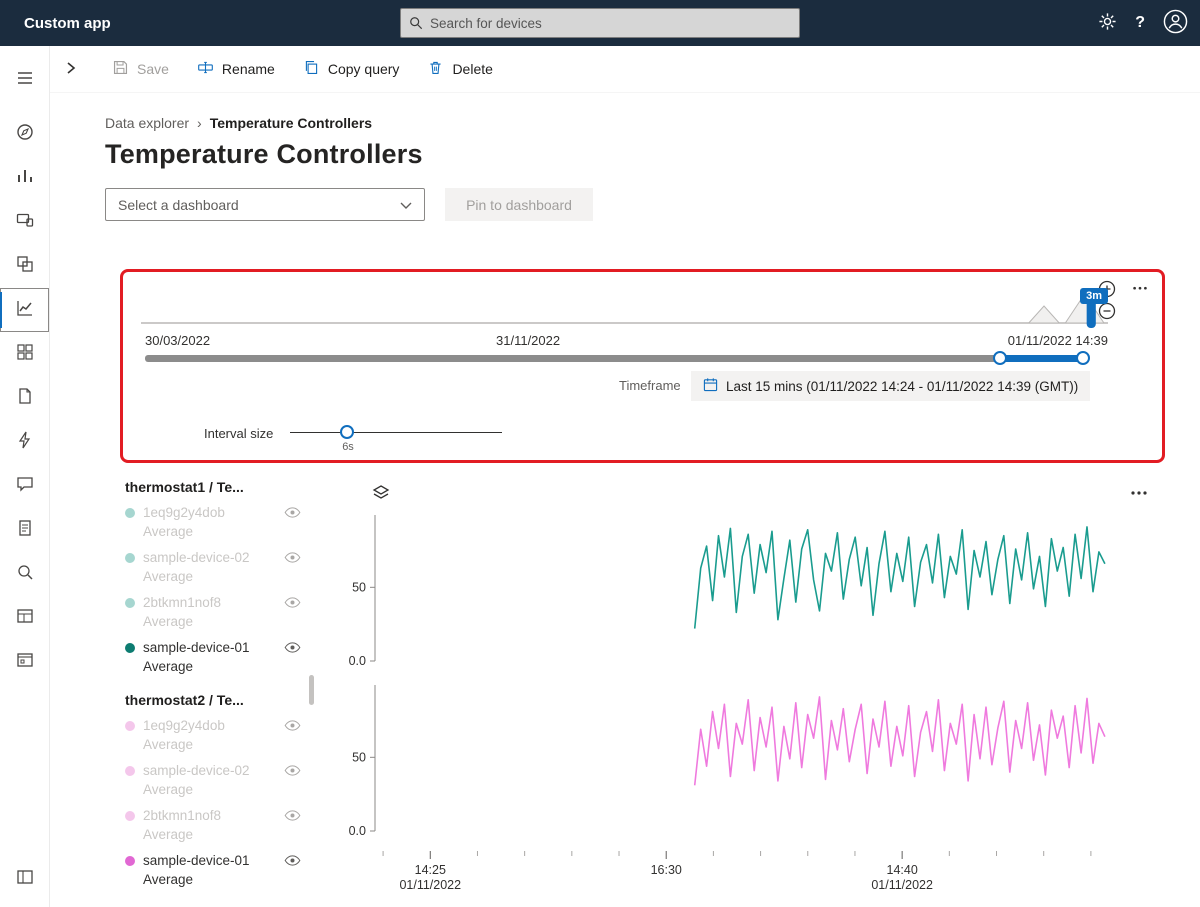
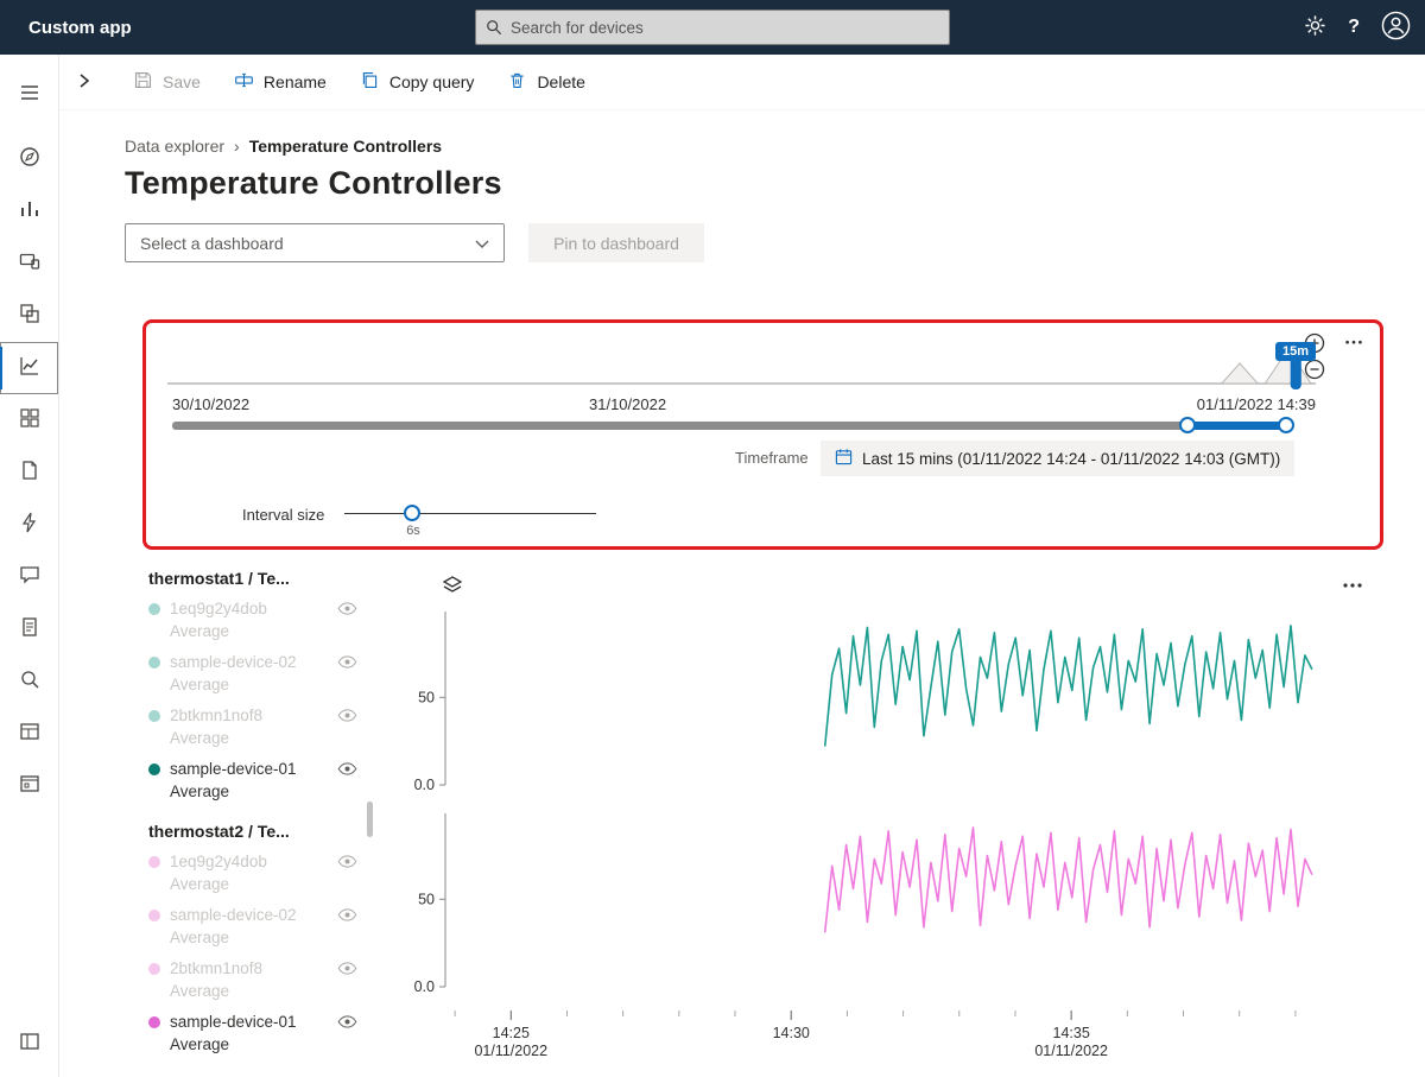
  Custom app
  Search for devices
  ?
  Save
  Rename
  Copy query
  Delete
  Data explorer
  ›
  Temperature Controllers
  Temperature Controllers
  Select a dashboard
  Pin to dashboard
- 3m
+ 15m
- 30/03/2022
+ 30/10/2022
- 31/11/2022
+ 31/10/2022
  01/11/2022 14:39
  Timeframe
- Last 15 mins (01/11/2022 14:24 - 01/11/2022 14:39 (GMT))
+ Last 15 mins (01/11/2022 14:24 - 01/11/2022 14:03 (GMT))
  Interval size
  6s
  thermostat1 / Te...
  1eq9g2y4dob
  Average
  sample-device-02
  Average
  2btkmn1nof8
  Average
  sample-device-01
  Average
  thermostat2 / Te...
  1eq9g2y4dob
  Average
  sample-device-02
  Average
  2btkmn1nof8
  Average
  sample-device-01
  Average
  50
  0.0
  50
  0.0
  14:25
  01/11/2022
- 16:30
+ 14:30
- 14:40
+ 14:35
  01/11/2022
